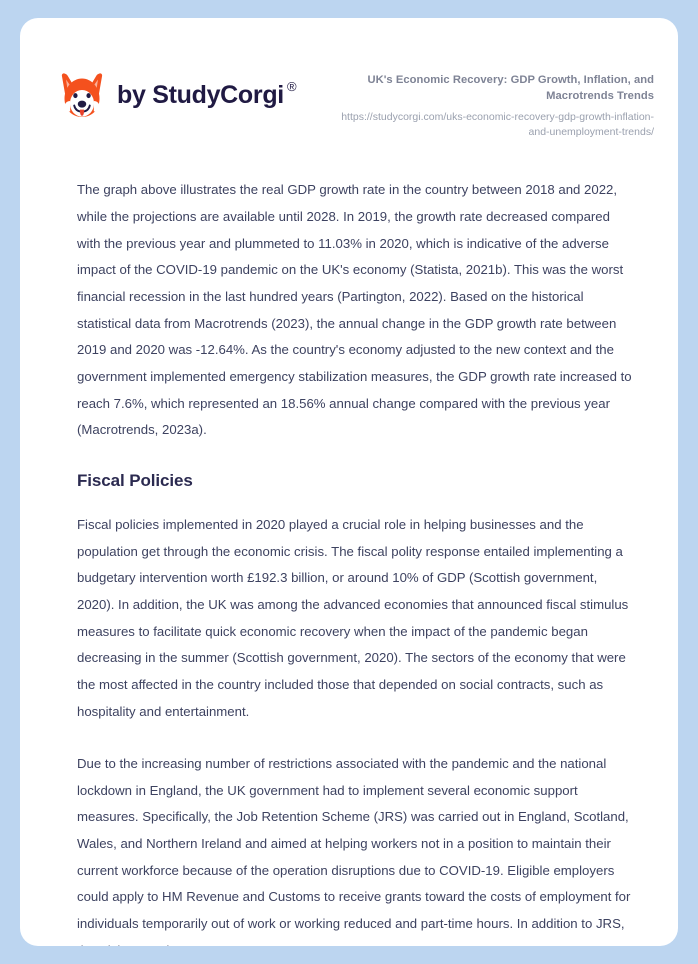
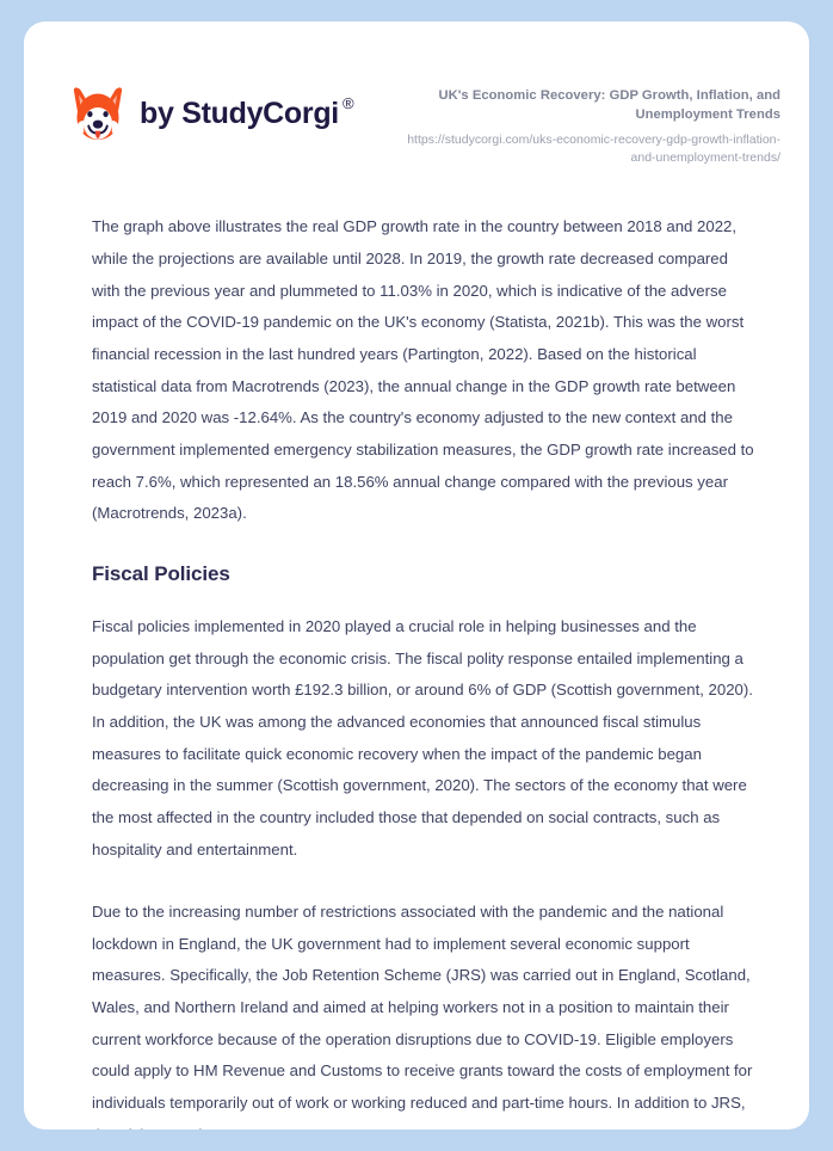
  by StudyCorgi
  ®
- UK's Economic Recovery: GDP Growth, Inflation, and Macrotrends Trends
+ UK's Economic Recovery: GDP Growth, Inflation, and Unemployment Trends
  https://studycorgi.com/uks-economic-recovery-gdp-growth-inflation-and-unemployment-trends/
  The graph above illustrates the real GDP growth rate in the country between 2018 and 2022, while the projections are available until 2028. In 2019, the growth rate decreased compared with the previous year and plummeted to 11.03% in 2020, which is indicative of the adverse impact of the COVID-19 pandemic on the UK's economy (Statista, 2021b). This was the worst financial recession in the last hundred years (Partington, 2022). Based on the historical statistical data from Macrotrends (2023), the annual change in the GDP growth rate between 2019 and 2020 was -12.64%. As the country's economy adjusted to the new context and the government implemented emergency stabilization measures, the GDP growth rate increased to reach 7.6%, which represented an 18.56% annual change compared with the previous year (Macrotrends, 2023a).
  Fiscal Policies
- Fiscal policies implemented in 2020 played a crucial role in helping businesses and the population get through the economic crisis. The fiscal polity response entailed implementing a budgetary intervention worth £192.3 billion, or around 10% of GDP (Scottish government, 2020). In addition, the UK was among the advanced economies that announced fiscal stimulus measures to facilitate quick economic recovery when the impact of the pandemic began decreasing in the summer (Scottish government, 2020). The sectors of the economy that were the most affected in the country included those that depended on social contracts, such as hospitality and entertainment.
+ Fiscal policies implemented in 2020 played a crucial role in helping businesses and the population get through the economic crisis. The fiscal polity response entailed implementing a budgetary intervention worth £192.3 billion, or around 6% of GDP (Scottish government, 2020). In addition, the UK was among the advanced economies that announced fiscal stimulus measures to facilitate quick economic recovery when the impact of the pandemic began decreasing in the summer (Scottish government, 2020). The sectors of the economy that were the most affected in the country included those that depended on social contracts, such as hospitality and entertainment.
  Due to the increasing number of restrictions associated with the pandemic and the national lockdown in England, the UK government had to implement several economic support measures. Specifically, the Job Retention Scheme (JRS) was carried out in England, Scotland, Wales, and Northern Ireland and aimed at helping workers not in a position to maintain their current workforce because of the operation disruptions due to COVID-19. Eligible employers could apply to HM Revenue and Customs to receive grants toward the costs of employment for individuals temporarily out of work or working reduced and part-time hours. In addition to JRS,
